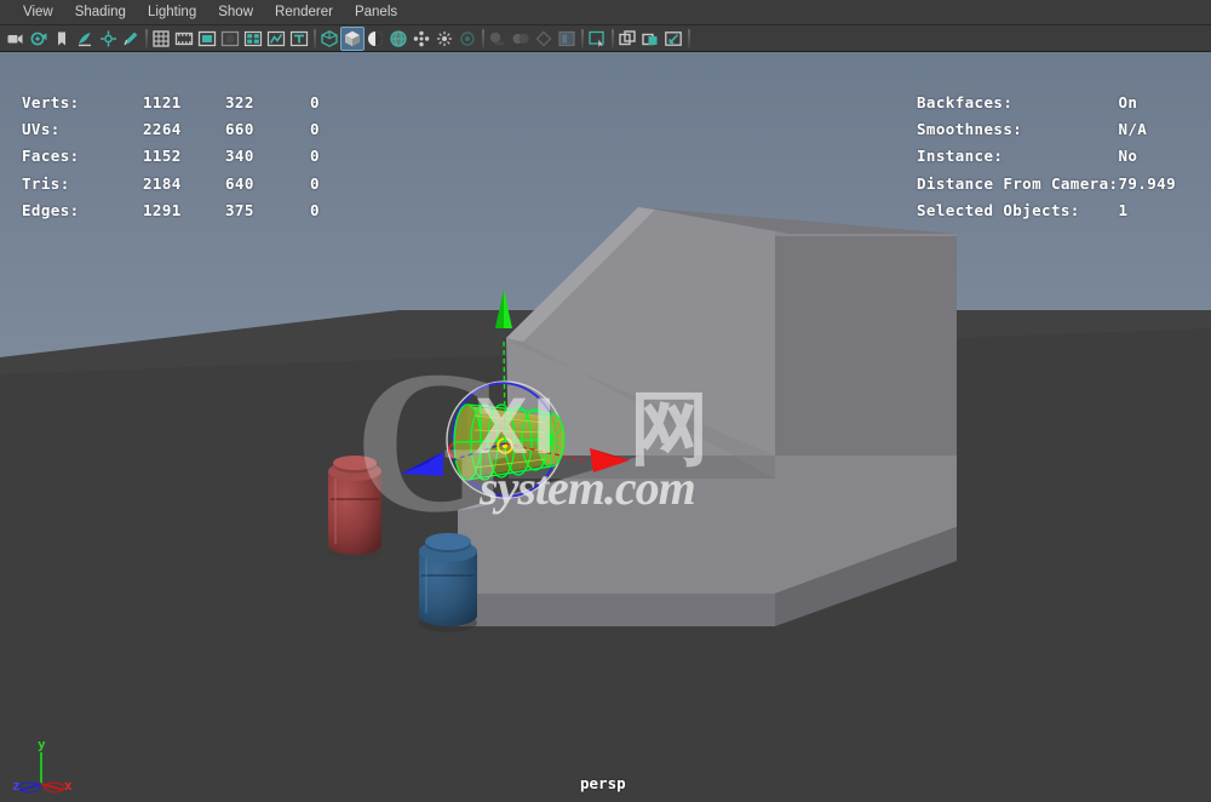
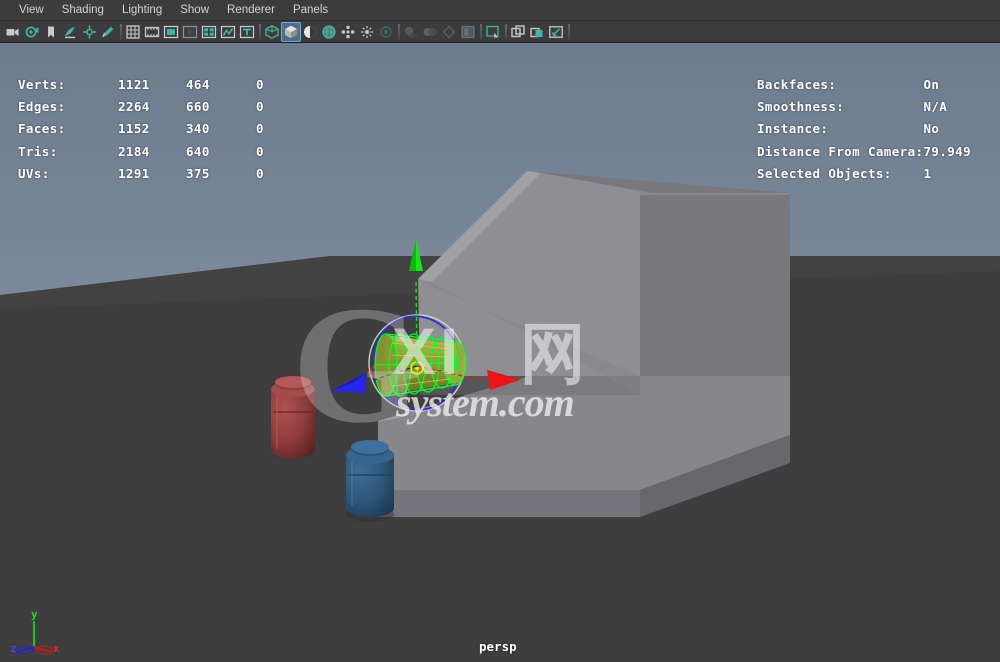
  View
  Shading
  Lighting
  Show
  Renderer
  Panels
  G
  XI
  网
  system.com
- Verts:	1121	322	0
+ Verts:	1121	464	0
- UVs:	2264	660	0
+ Edges:	2264	660	0
  Faces:	1152	340	0
  Tris:	2184	640	0
- Edges:	1291	375	0
+ UVs:	1291	375	0
  Backfaces:	On
  Smoothness:	N/A
  Instance:	No
  Distance From Camera:	79.949
  Selected Objects:	1
  y
  x
  z
  persp
